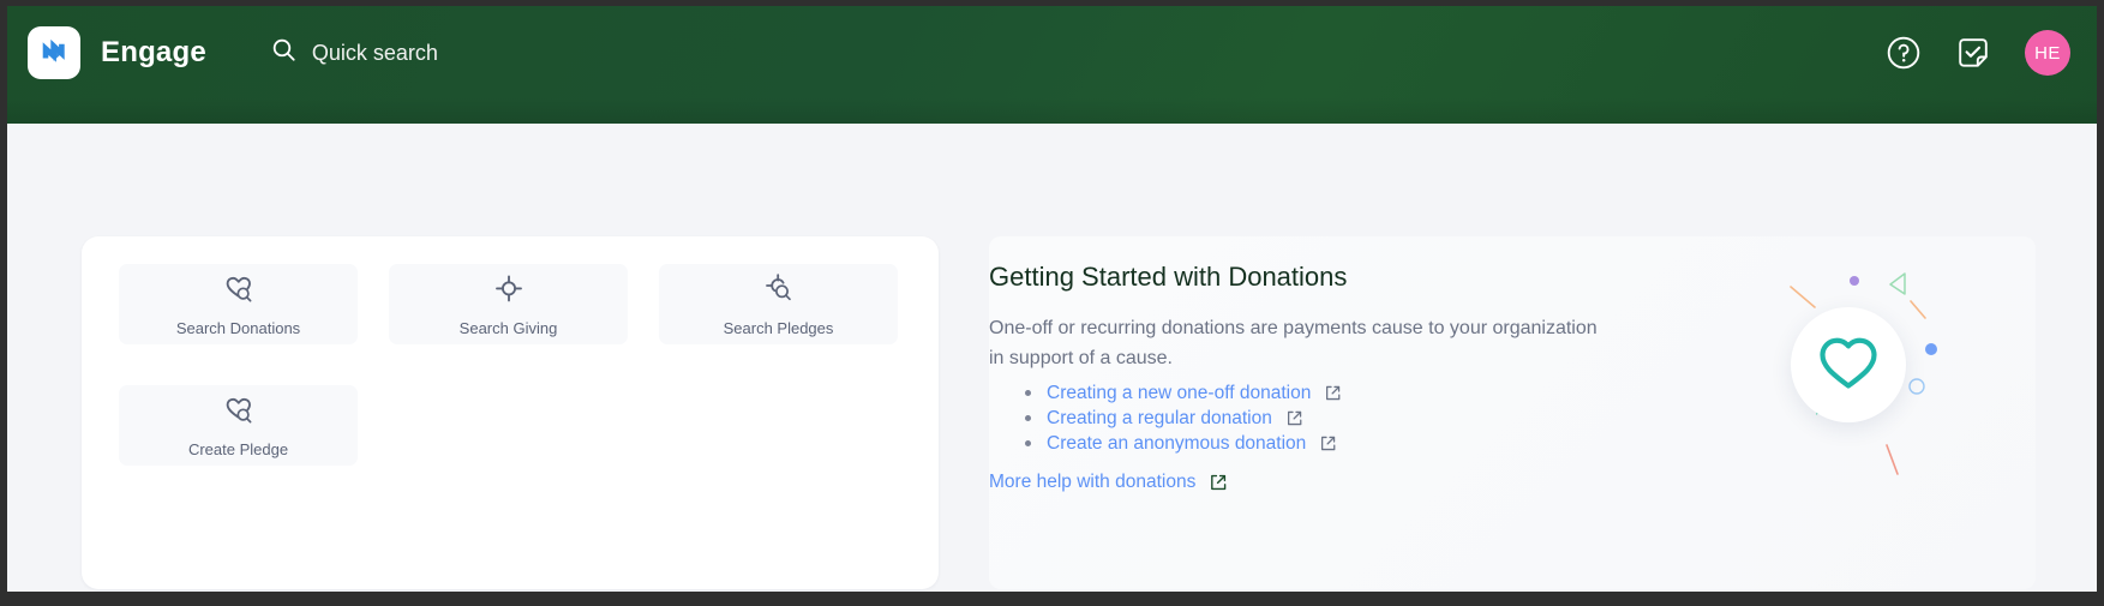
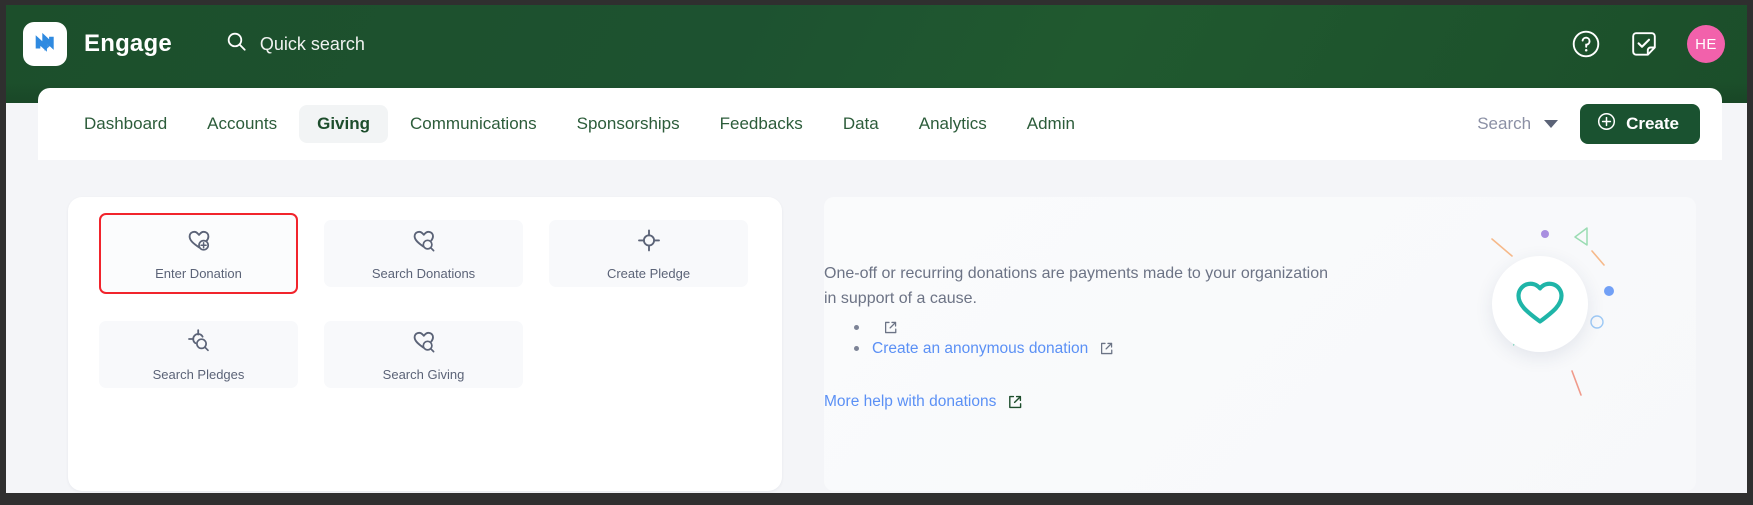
  Engage
  Quick search
  HE
+ Dashboard
+ Accounts
+ Giving
+ Communications
+ Sponsorships
+ Feedbacks
+ Data
+ Analytics
+ Admin
+ Search
+ Create
+ Enter Donation
  Search Donations
- Search Giving
+ Create Pledge
  Search Pledges
- Create Pledge
+ Search Giving
- Getting Started with Donations
- One-off or recurring donations are payments cause to your organization in support of a cause.
+ One-off or recurring donations are payments made to your organization in support of a cause.
- Creating a new one-off donation
- Creating a regular donation
  Create an anonymous donation
  More help with donations
